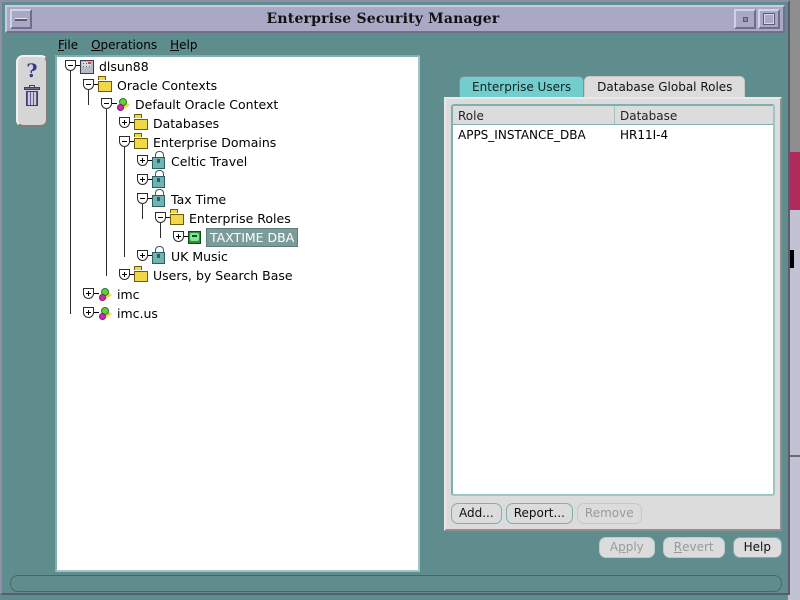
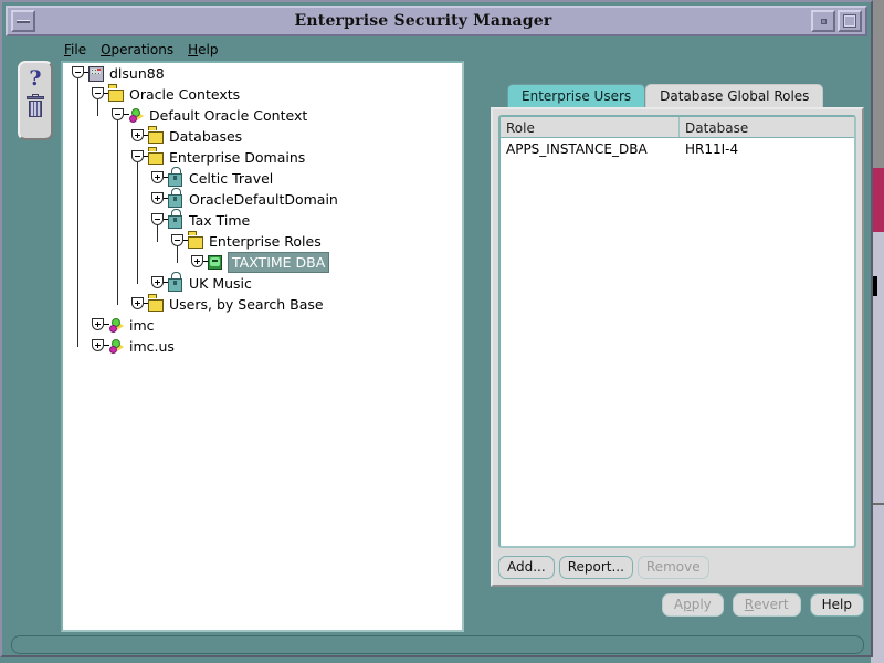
  Enterprise Security Manager
  File
  Operations
  Help
  ?
  dlsun88
  Oracle Contexts
  Default Oracle Context
  Databases
  Enterprise Domains
  Celtic Travel
+ OracleDefaultDomain
  Tax Time
  Enterprise Roles
  TAXTIME DBA
  UK Music
  Users, by Search Base
  imc
  imc.us
  Enterprise Users
  Database Global Roles
  Role
  Database
  APPS_INSTANCE_DBA
  HR11I-4
  Add...
  Report...
  Remove
  A
  p
  ply
  R
  evert
  Help
